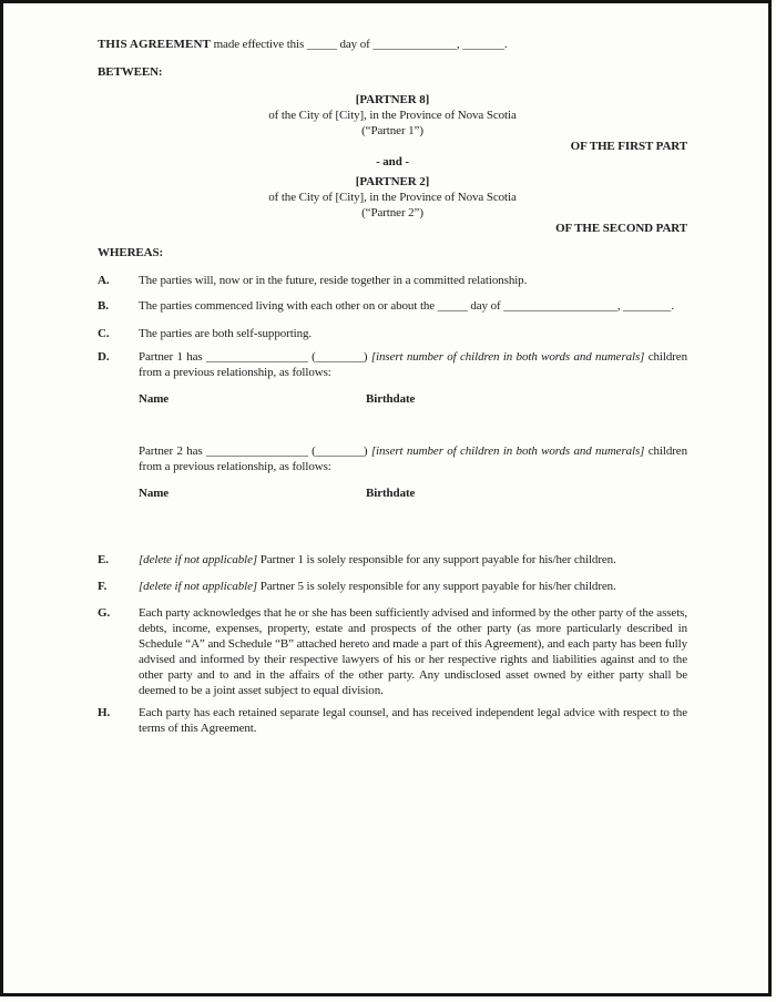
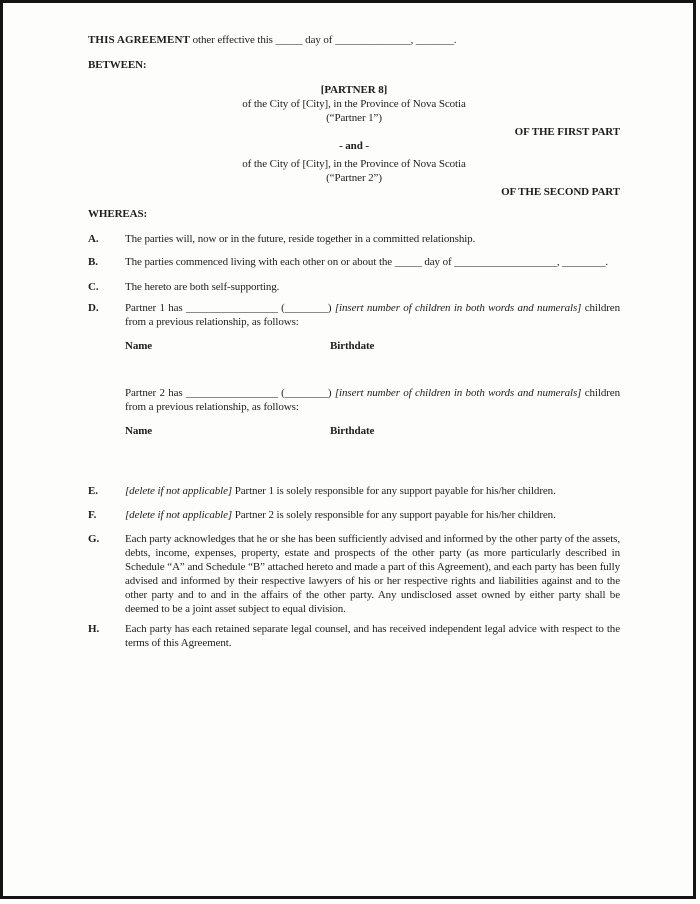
- THIS AGREEMENT made effective this _____ day of ______________, _______.
+ THIS AGREEMENT other effective this _____ day of ______________, _______.
  BETWEEN:
  [PARTNER 8]
  of the City of [City], in the Province of Nova Scotia
  (“Partner 1”)
  OF THE FIRST PART
  - and -
- [PARTNER 2]
  of the City of [City], in the Province of Nova Scotia
  (“Partner 2”)
  OF THE SECOND PART
  WHEREAS:
  A.
  The parties will, now or in the future, reside together in a committed relationship.
  B.
  The parties commenced living with each other on or about the _____ day of ___________________, ________.
  C.
- The parties are both self-supporting.
+ The hereto are both self-supporting.
  D.
  Partner 1 has _________________ (________) [insert number of children in both words and numerals] children from a previous relationship, as follows:
  Name Birthdate
  Partner 2 has _________________ (________) [insert number of children in both words and numerals] children from a previous relationship, as follows:
  Name Birthdate
  E.
  [delete if not applicable] Partner 1 is solely responsible for any support payable for his/her children.
  F.
- [delete if not applicable] Partner 5 is solely responsible for any support payable for his/her children.
+ [delete if not applicable] Partner 2 is solely responsible for any support payable for his/her children.
  G.
  Each party acknowledges that he or she has been sufficiently advised and informed by the other party of the assets, debts, income, expenses, property, estate and prospects of the other party (as more particularly described in Schedule “A” and Schedule “B” attached hereto and made a part of this Agreement), and each party has been fully advised and informed by their respective lawyers of his or her respective rights and liabilities against and to the other party and to and in the affairs of the other party. Any undisclosed asset owned by either party shall be deemed to be a joint asset subject to equal division.
  H.
  Each party has each retained separate legal counsel, and has received independent legal advice with respect to the terms of this Agreement.
